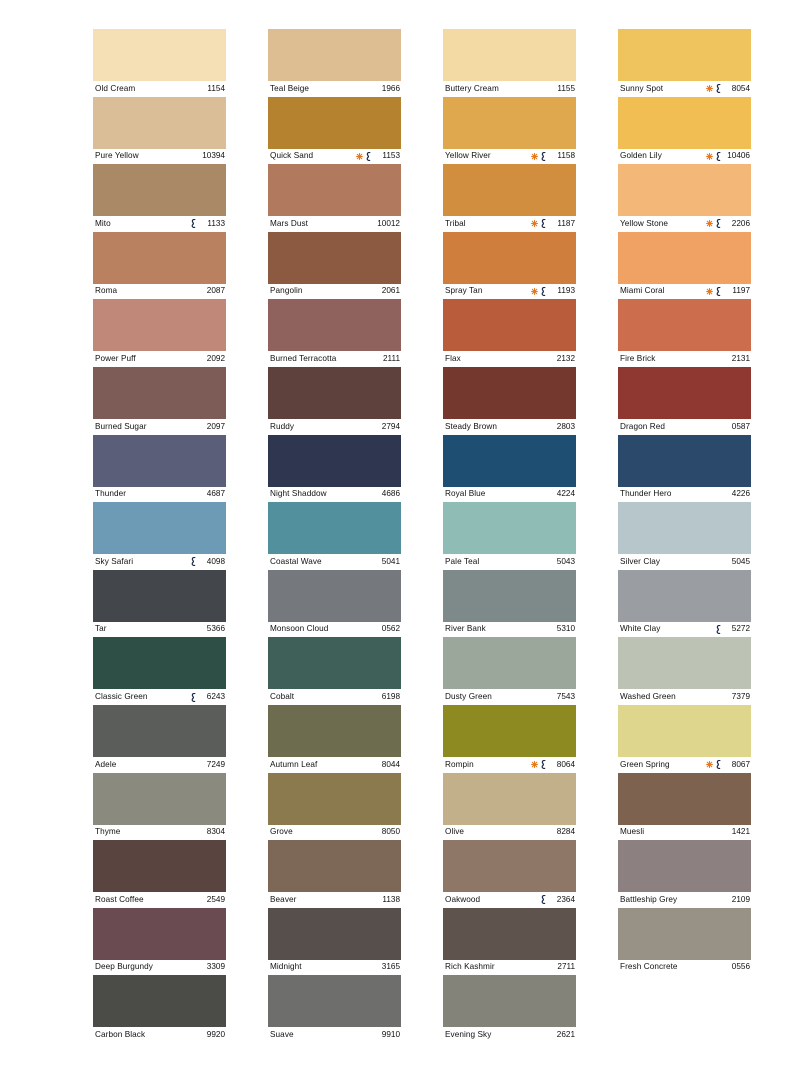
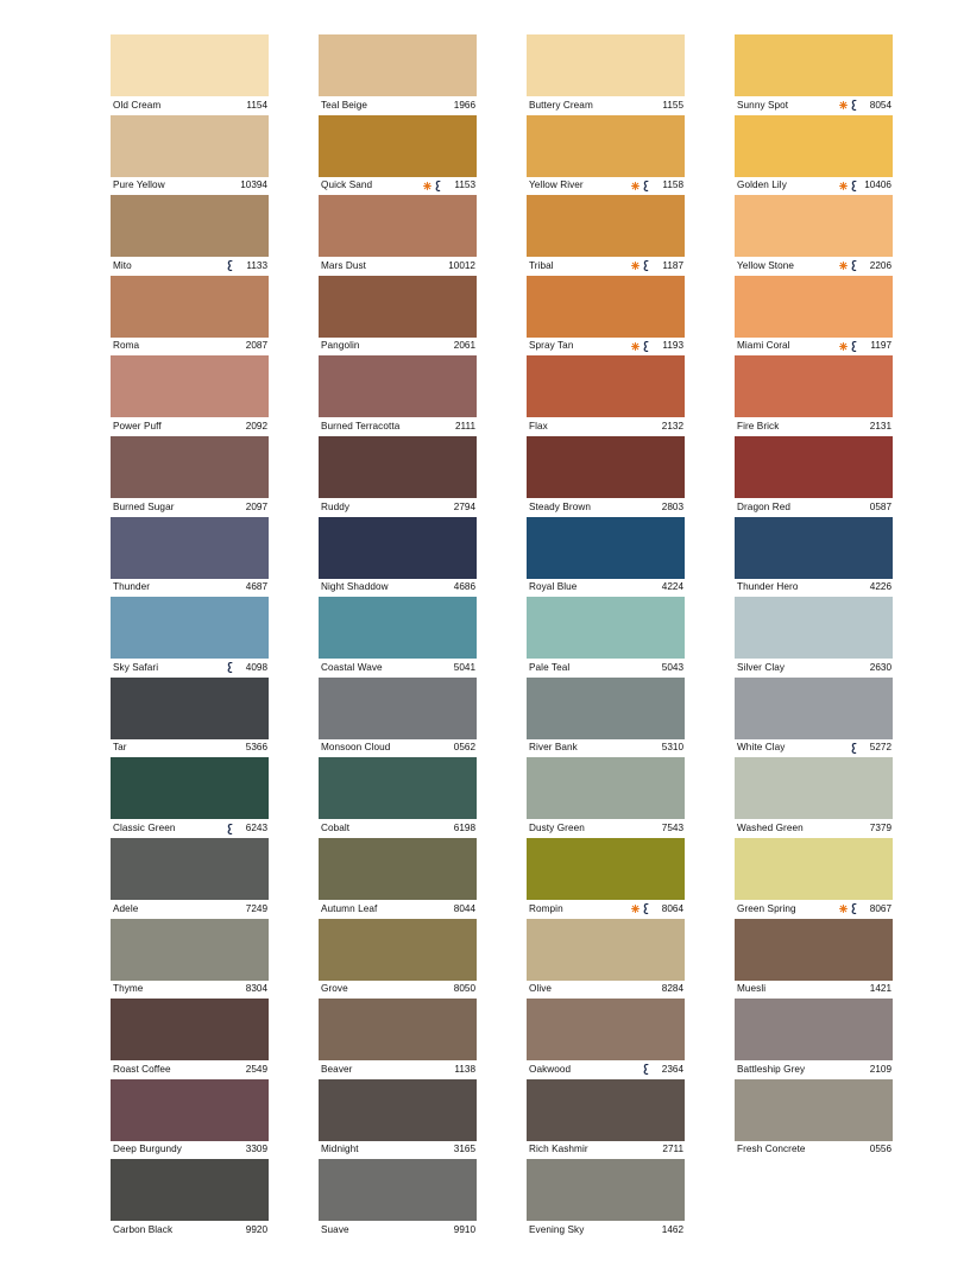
  Old Cream
  1154
  Pure Yellow
  10394
  Mito
  1133
  Roma
  2087
  Power Puff
  2092
  Burned Sugar
  2097
  Thunder
  4687
  Sky Safari
  4098
  Tar
  5366
  Classic Green
  6243
  Adele
  7249
  Thyme
  8304
  Roast Coffee
  2549
  Deep Burgundy
  3309
  Carbon Black
  9920
  Teal Beige
  1966
  Quick Sand
  1153
  Mars Dust
  10012
  Pangolin
  2061
  Burned Terracotta
  2111
  Ruddy
  2794
  Night Shaddow
  4686
  Coastal Wave
  5041
  Monsoon Cloud
  0562
  Cobalt
  6198
  Autumn Leaf
  8044
  Grove
  8050
  Beaver
  1138
  Midnight
  3165
  Suave
  9910
  Buttery Cream
  1155
  Yellow River
  1158
  Tribal
  1187
  Spray Tan
  1193
  Flax
  2132
  Steady Brown
  2803
  Royal Blue
  4224
  Pale Teal
  5043
  River Bank
  5310
  Dusty Green
  7543
  Rompin
  8064
  Olive
  8284
  Oakwood
  2364
  Rich Kashmir
  2711
  Evening Sky
- 2621
+ 1462
  Sunny Spot
  8054
  Golden Lily
  10406
  Yellow Stone
  2206
  Miami Coral
  1197
  Fire Brick
  2131
  Dragon Red
  0587
  Thunder Hero
  4226
  Silver Clay
- 5045
+ 2630
  White Clay
  5272
  Washed Green
  7379
  Green Spring
  8067
  Muesli
  1421
  Battleship Grey
  2109
  Fresh Concrete
  0556
